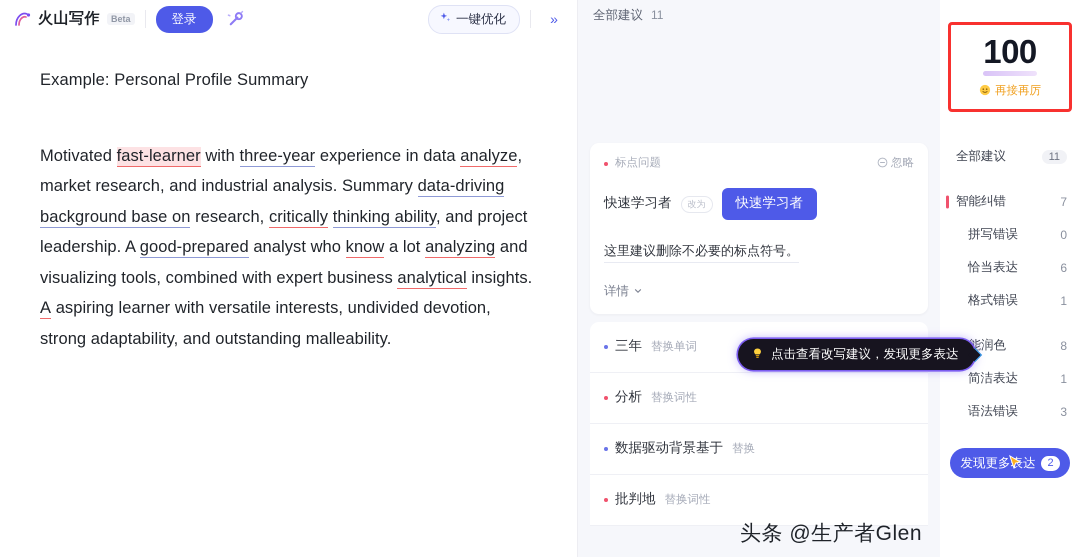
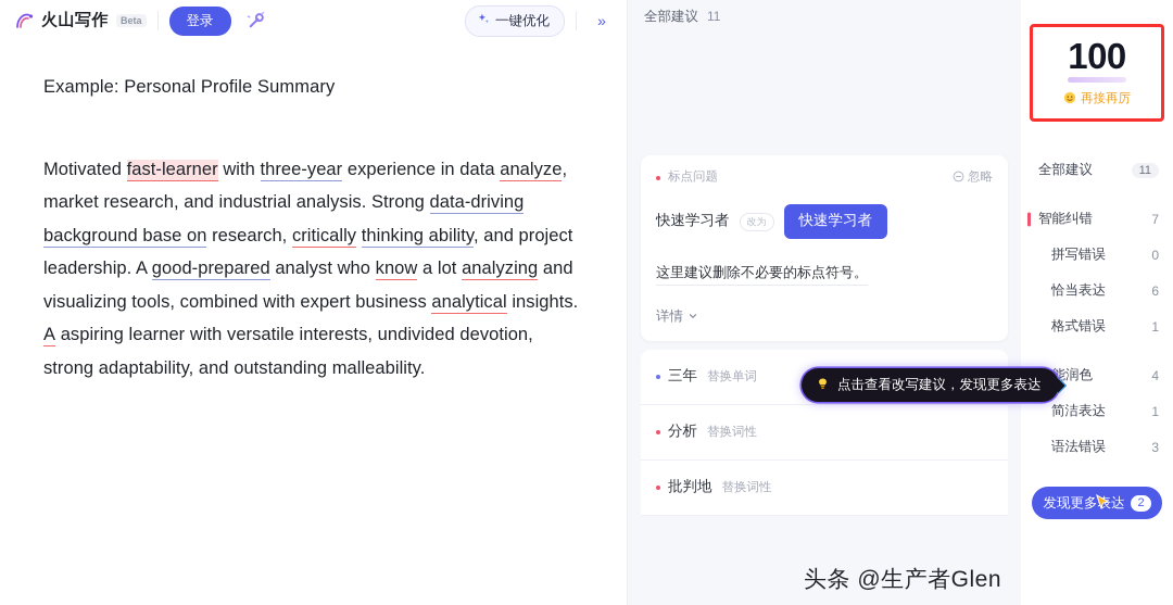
  火山写作
  Beta
  登录
  一键优化
  »
  Example: Personal Profile Summary
- Motivated fast-learner with three-year experience in data analyze, market research, and industrial analysis. Summary data-driving background base on research, critically thinking ability, and project leadership. A good-prepared analyst who know a lot analyzing and visualizing tools, combined with expert business analytical insights. A aspiring learner with versatile interests, undivided devotion, strong adaptability, and outstanding malleability.
+ Motivated fast-learner with three-year experience in data analyze, market research, and industrial analysis. Strong data-driving background base on research, critically thinking ability, and project leadership. A good-prepared analyst who know a lot analyzing and visualizing tools, combined with expert business analytical insights. A aspiring learner with versatile interests, undivided devotion, strong adaptability, and outstanding malleability.
  全部建议
  11
  标点问题
  忽略
  快速学习者
  改为
  快速学习者
  这里建议删除不必要的标点符号。
  详情
  三年
  替换单词
  分析
  替换词性
- 数据驱动背景基于
- 替换
  批判地
  替换词性
  点击查看改写建议，发现更多表达
  头条 @生产者Glen
  100
  再接再厉
  全部建议
  11
  智能纠错
  7
  拼写错误
  0
  恰当表达
  6
  格式错误
  1
  能润色
- 8
+ 4
  简洁表达
  1
  语法错误
  3
  发现更多达
  2
